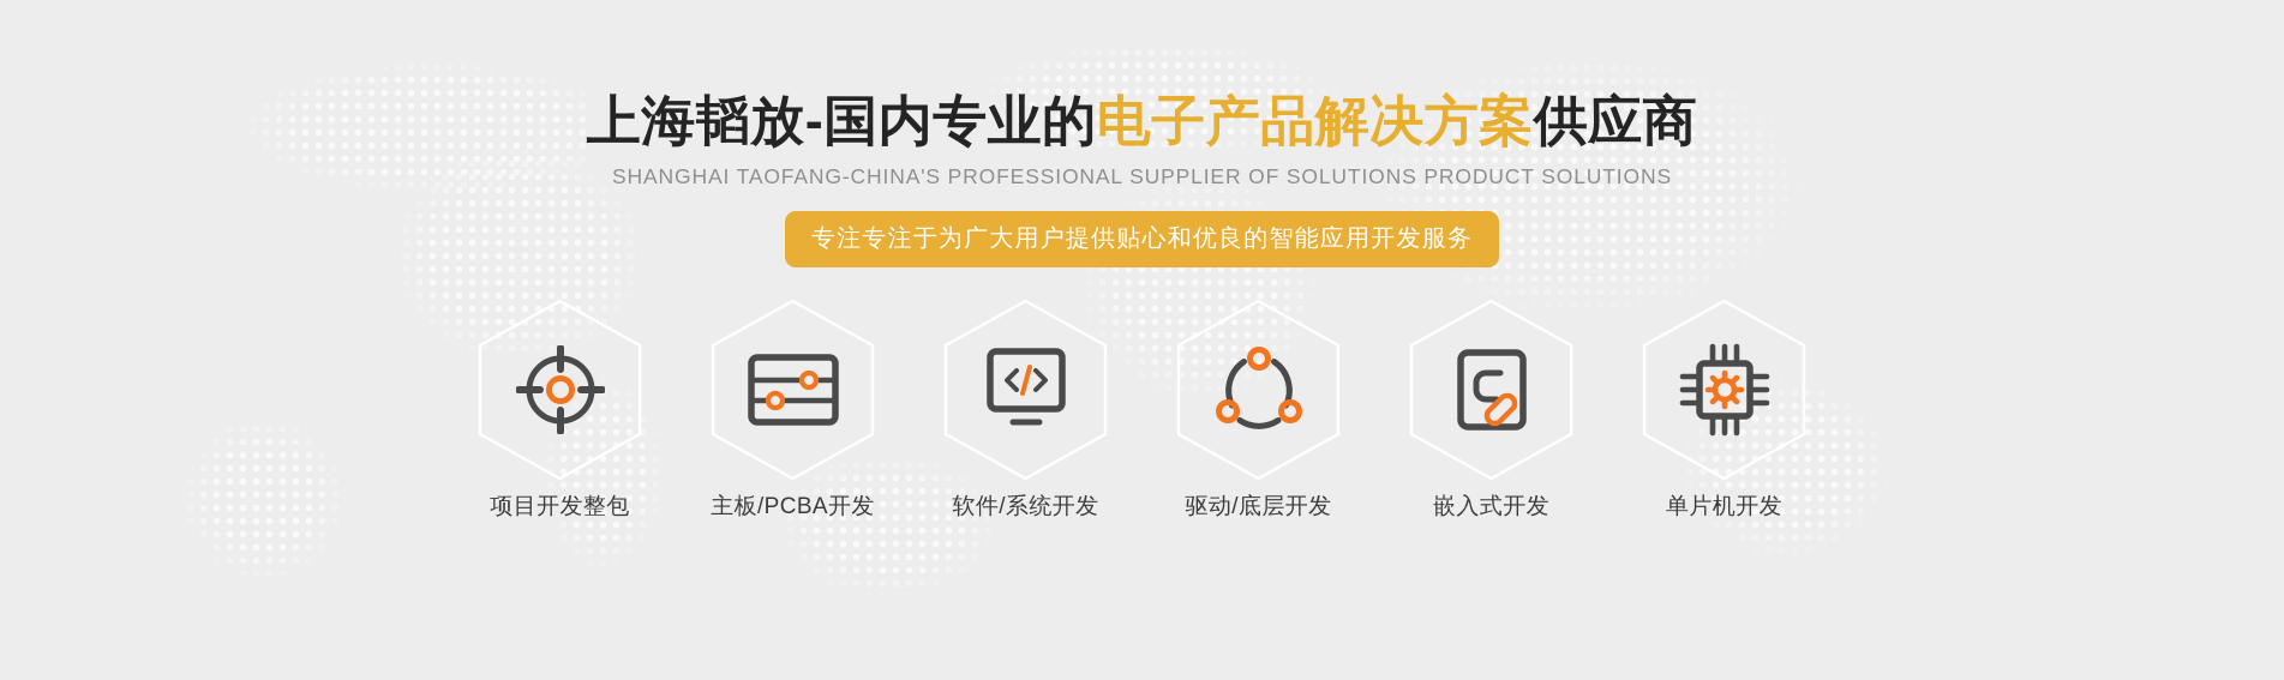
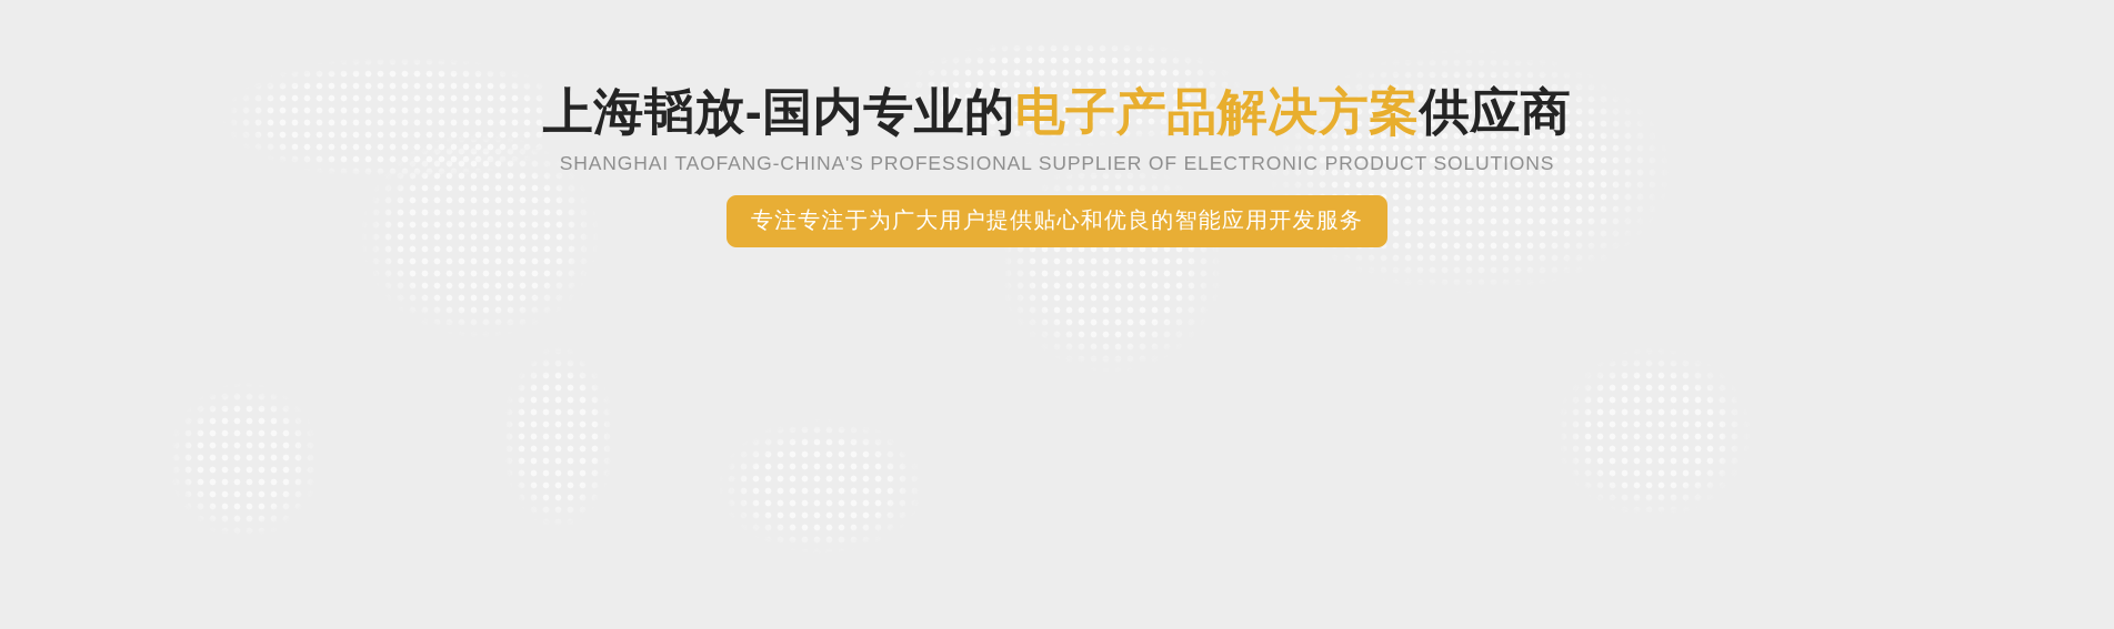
  上海韬放-国内专业的电子产品解决方案供应商
- SHANGHAI TAOFANG-CHINA'S PROFESSIONAL SUPPLIER OF SOLUTIONS PRODUCT SOLUTIONS
+ SHANGHAI TAOFANG-CHINA'S PROFESSIONAL SUPPLIER OF ELECTRONIC PRODUCT SOLUTIONS
  专注专注于为广大用户提供贴心和优良的智能应用开发服务
- 项目开发整包
- 主板/PCBA开发
- 软件/系统开发
- 驱动/底层开发
- 嵌入式开发
- 单片机开发
